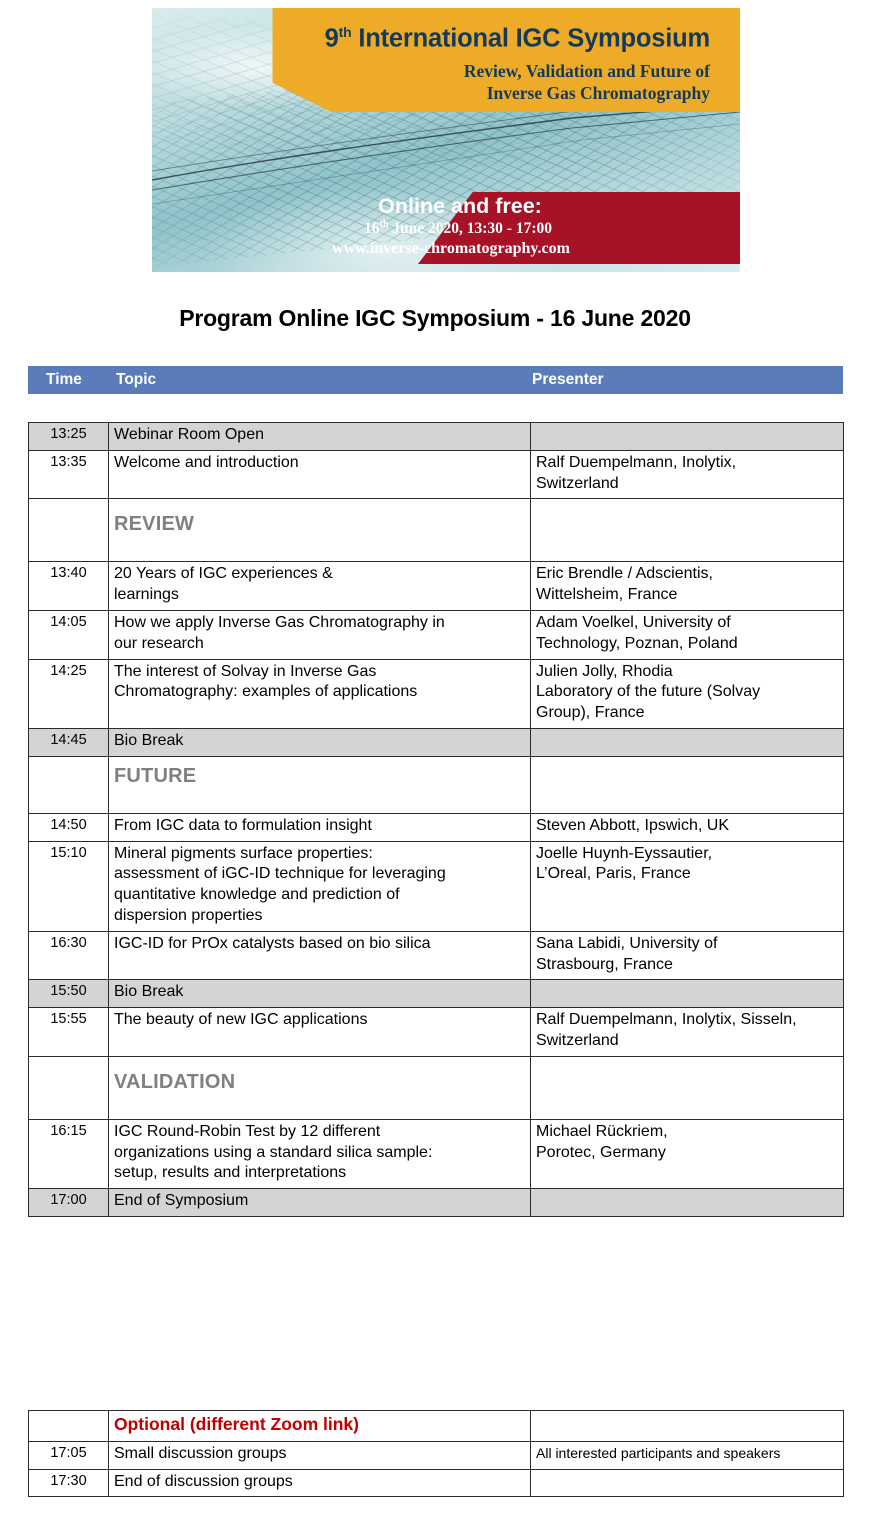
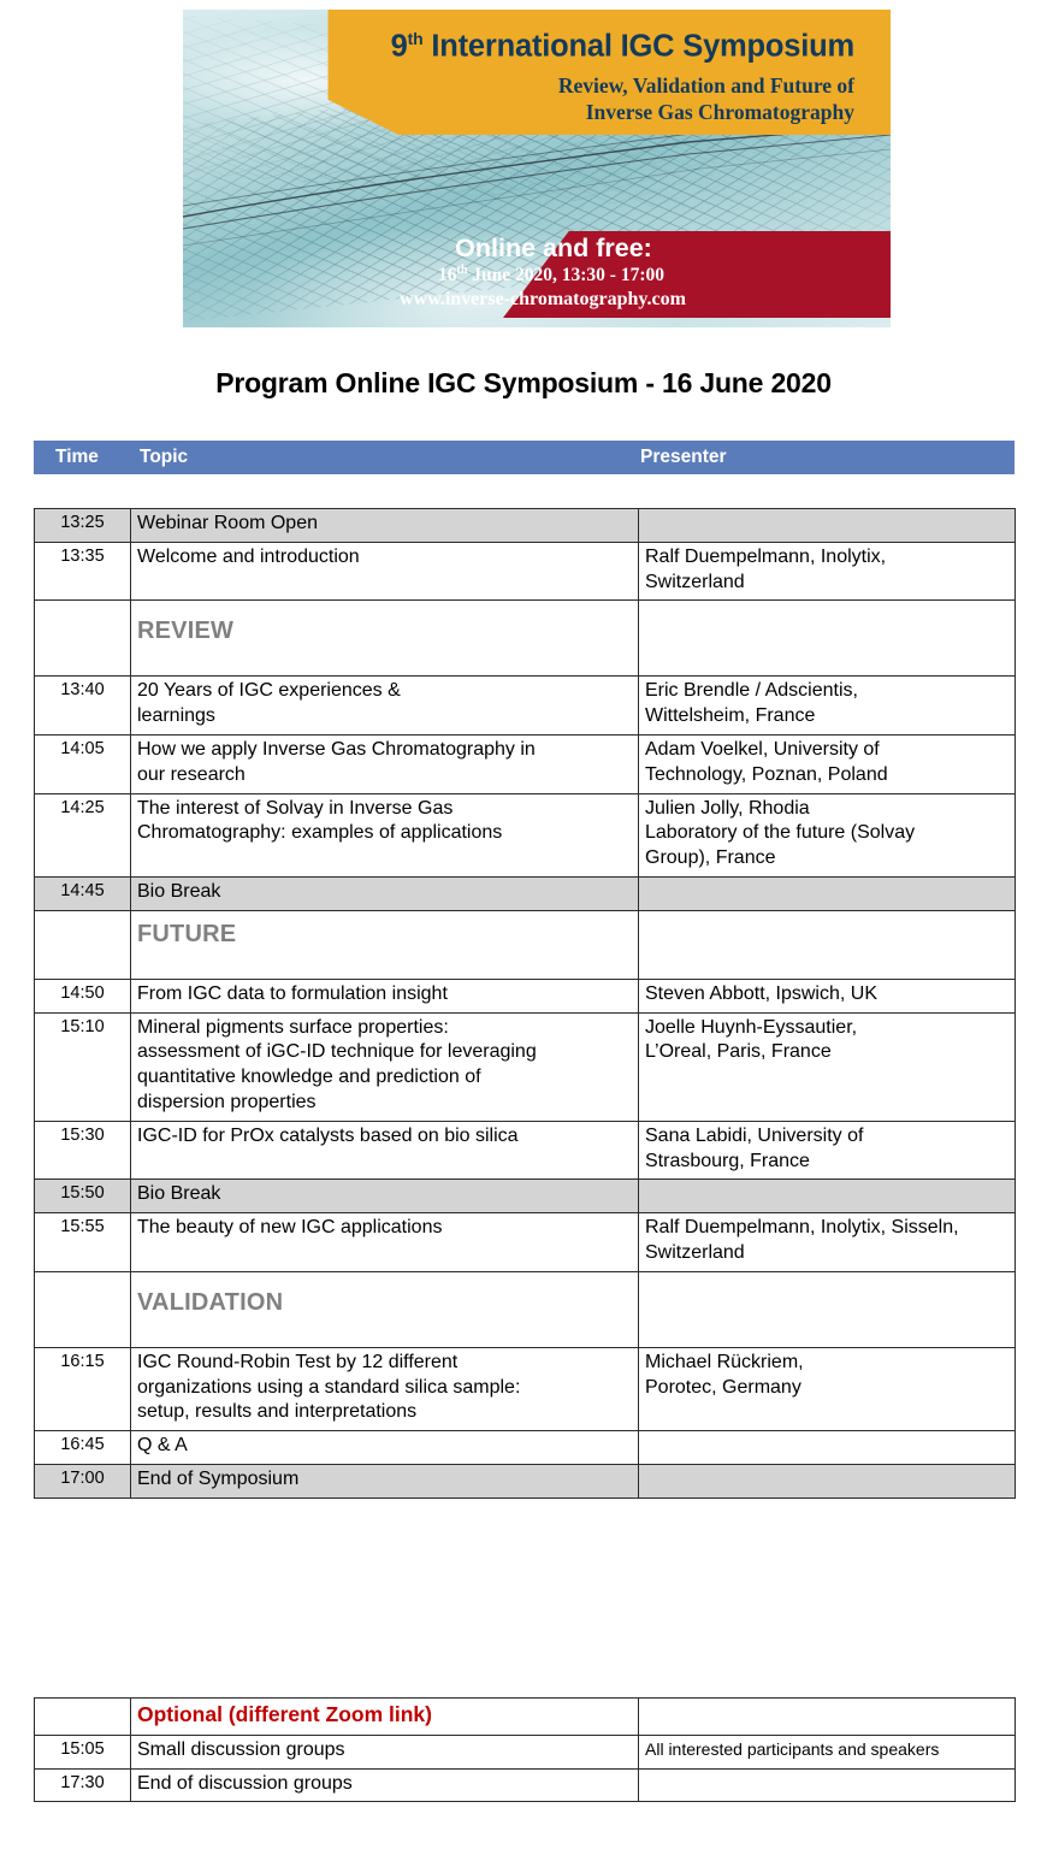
  9th International IGC Symposium
  Review, Validation and Future of
  Inverse Gas Chromatography
  Online and free:
  16th June 2020, 13:30 - 17:00
  www.inverse-chromatography.com
  Program Online IGC Symposium - 16 June 2020
  Time
  Topic
  Presenter
  13:25	Webinar Room Open
  13:35	Welcome and introduction	Ralf Duempelmann, Inolytix,Switzerland
  	REVIEW
  13:40	20 Years of IGC experiences &learnings	Eric Brendle / Adscientis,Wittelsheim, France
  14:05	How we apply Inverse Gas Chromatography inour research	Adam Voelkel, University ofTechnology, Poznan, Poland
  14:25	The interest of Solvay in Inverse GasChromatography: examples of applications	Julien Jolly, RhodiaLaboratory of the future (SolvayGroup), France
  14:45	Bio Break
  	FUTURE
  14:50	From IGC data to formulation insight	Steven Abbott, Ipswich, UK
  15:10	Mineral pigments surface properties:assessment of iGC-ID technique for leveragingquantitative knowledge and prediction ofdispersion properties	Joelle Huynh-Eyssautier,L’Oreal, Paris, France
- 16:30	IGC-ID for PrOx catalysts based on bio silica	Sana Labidi, University ofStrasbourg, France
+ 15:30	IGC-ID for PrOx catalysts based on bio silica	Sana Labidi, University ofStrasbourg, France
  15:50	Bio Break
  15:55	The beauty of new IGC applications	Ralf Duempelmann, Inolytix, Sisseln,Switzerland
  	VALIDATION
  16:15	IGC Round-Robin Test by 12 differentorganizations using a standard silica sample:setup, results and interpretations	Michael Rückriem,Porotec, Germany
+ 16:45	Q & A
  17:00	End of Symposium
  	Optional (different Zoom link)
- 17:05	Small discussion groups	All interested participants and speakers
+ 15:05	Small discussion groups	All interested participants and speakers
  17:30	End of discussion groups
